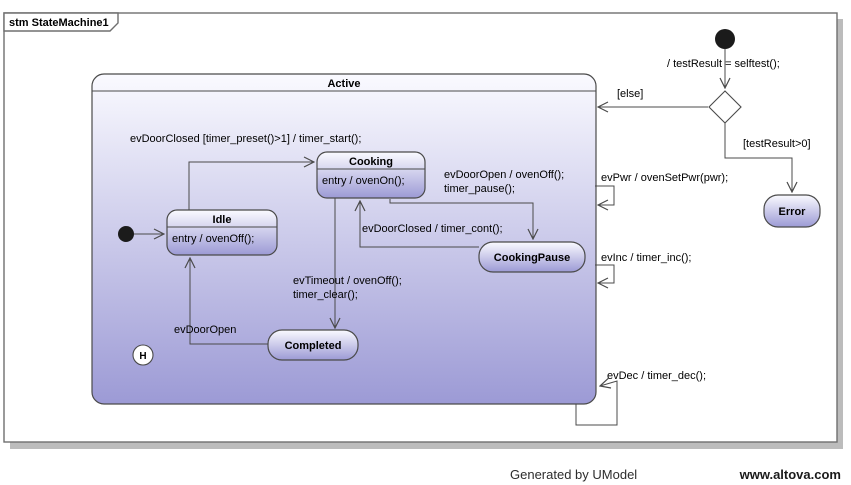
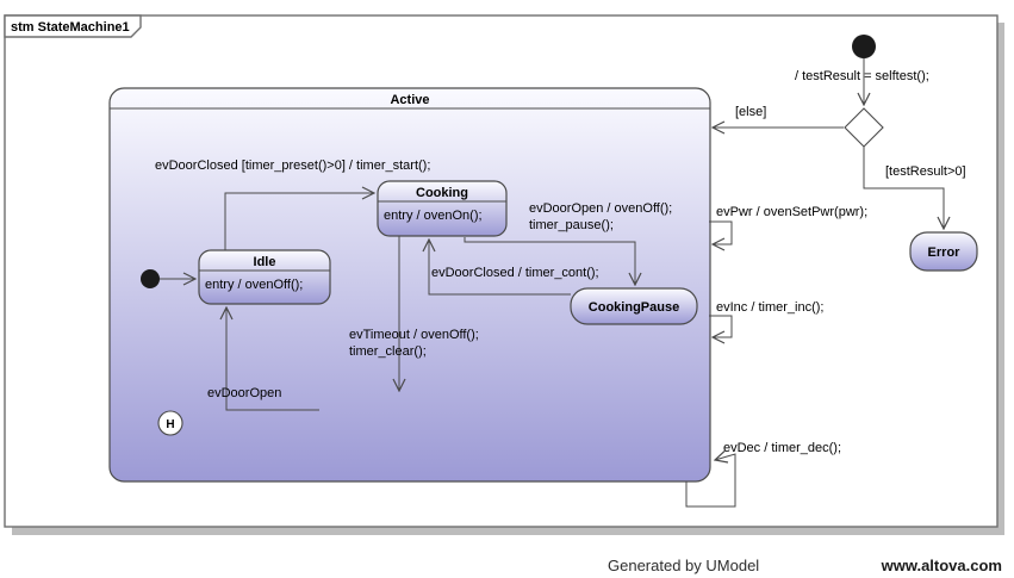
  stm StateMachine1
  Active
  Idle
  entry / ovenOff();
  Cooking
  entry / ovenOn();
  CookingPause
- Completed
  Error
  H
- evDoorClosed [timer_preset()>1] / timer_start();
+ evDoorClosed [timer_preset()>0] / timer_start();
  evDoorOpen / ovenOff();
  timer_pause();
  evDoorClosed / timer_cont();
  evTimeout / ovenOff();
  timer_clear();
  evDoorOpen
  / testResult = selftest();
  [else]
  [testResult>0]
  evPwr / ovenSetPwr(pwr);
  evInc / timer_inc();
  evDec / timer_dec();
  Generated by UModel
  www.altova.com
